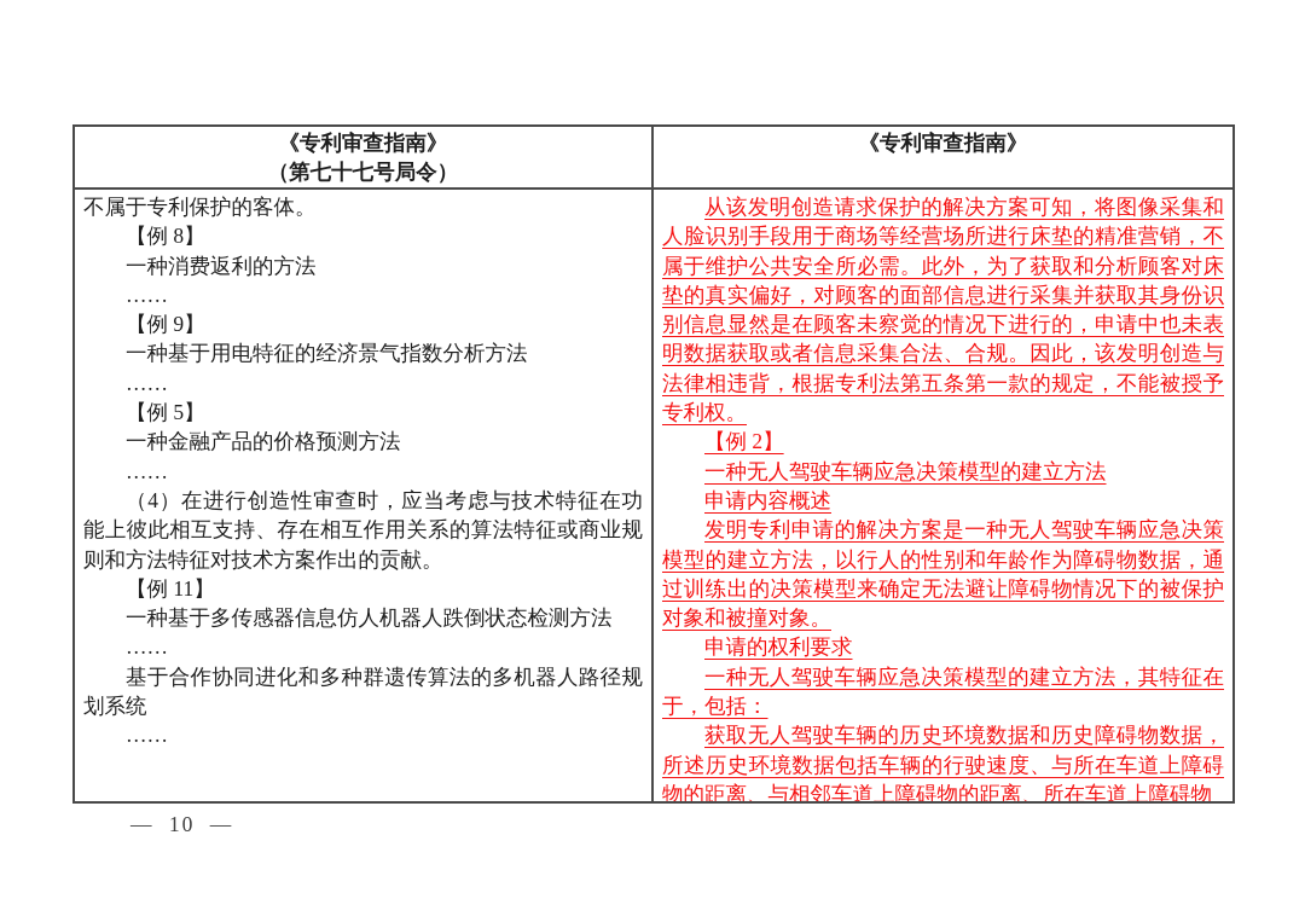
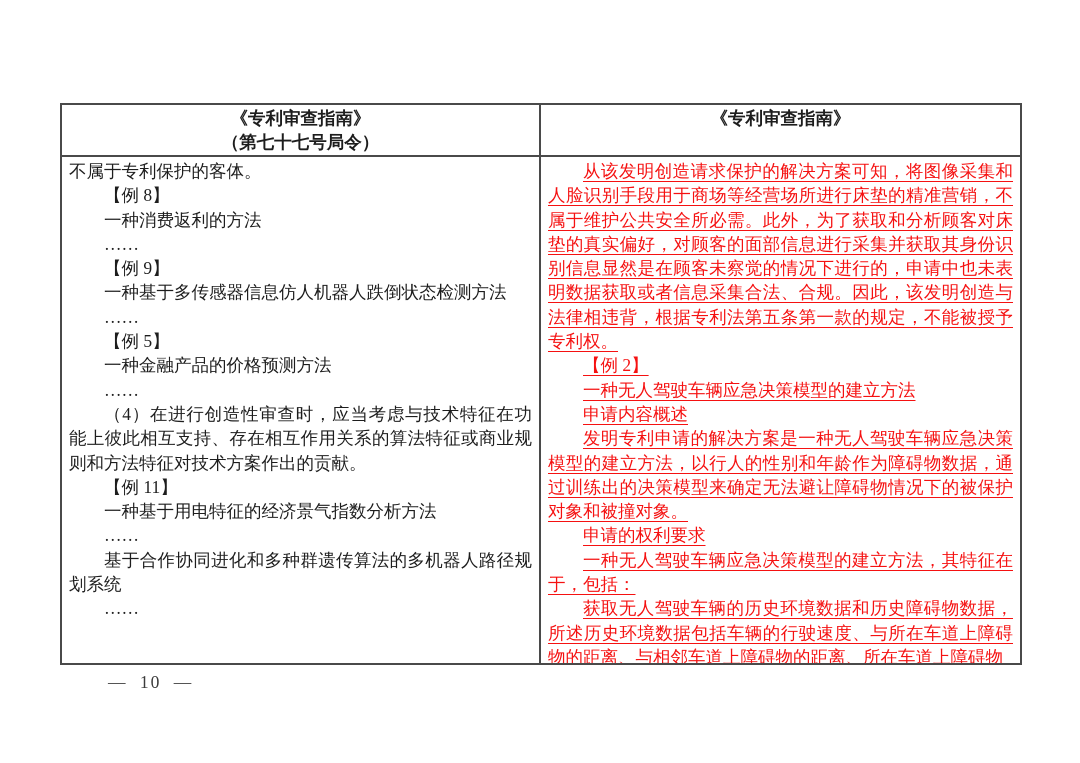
  《专利审查指南》
  （第七十七号局令）
  《专利审查指南》
  不属于专利保护的客体。
  【例 8】
  一种消费返利的方法
  ……
  【例 9】
- 一种基于用电特征的经济景气指数分析方法
+ 一种基于多传感器信息仿人机器人跌倒状态检测方法
  ……
  【例 5】
  一种金融产品的价格预测方法
  ……
  （4）在进行创造性审查时，应当考虑与技术特征在功能上彼此相互支持、存在相互作用关系的算法特征或商业规则和方法特征对技术方案作出的贡献。
  【例 11】
- 一种基于多传感器信息仿人机器人跌倒状态检测方法
+ 一种基于用电特征的经济景气指数分析方法
  ……
  基于合作协同进化和多种群遗传算法的多机器人路径规划系统
  ……
  从该发明创造请求保护的解决方案可知，将图像采集和人脸识别手段用于商场等经营场所进行床垫的精准营销，不属于维护公共安全所必需。此外，为了获取和分析顾客对床垫的真实偏好，对顾客的面部信息进行采集并获取其身份识别信息显然是在顾客未察觉的情况下进行的，申请中也未表明数据获取或者信息采集合法、合规。因此，该发明创造与法律相违背，根据专利法第五条第一款的规定，不能被授予专利权。
  【例 2】
  一种无人驾驶车辆应急决策模型的建立方法
  申请内容概述
  发明专利申请的解决方案是一种无人驾驶车辆应急决策模型的建立方法，以行人的性别和年龄作为障碍物数据，通过训练出的决策模型来确定无法避让障碍物情况下的被保护对象和被撞对象。
  申请的权利要求
  一种无人驾驶车辆应急决策模型的建立方法，其特征在于，包括：
  获取无人驾驶车辆的历史环境数据和历史障碍物数据，所述历史环境数据包括车辆的行驶速度、与所在车道上障碍物的距离、与相邻车道上障碍物的距离、所在车道上障碍物
  — 10 —
